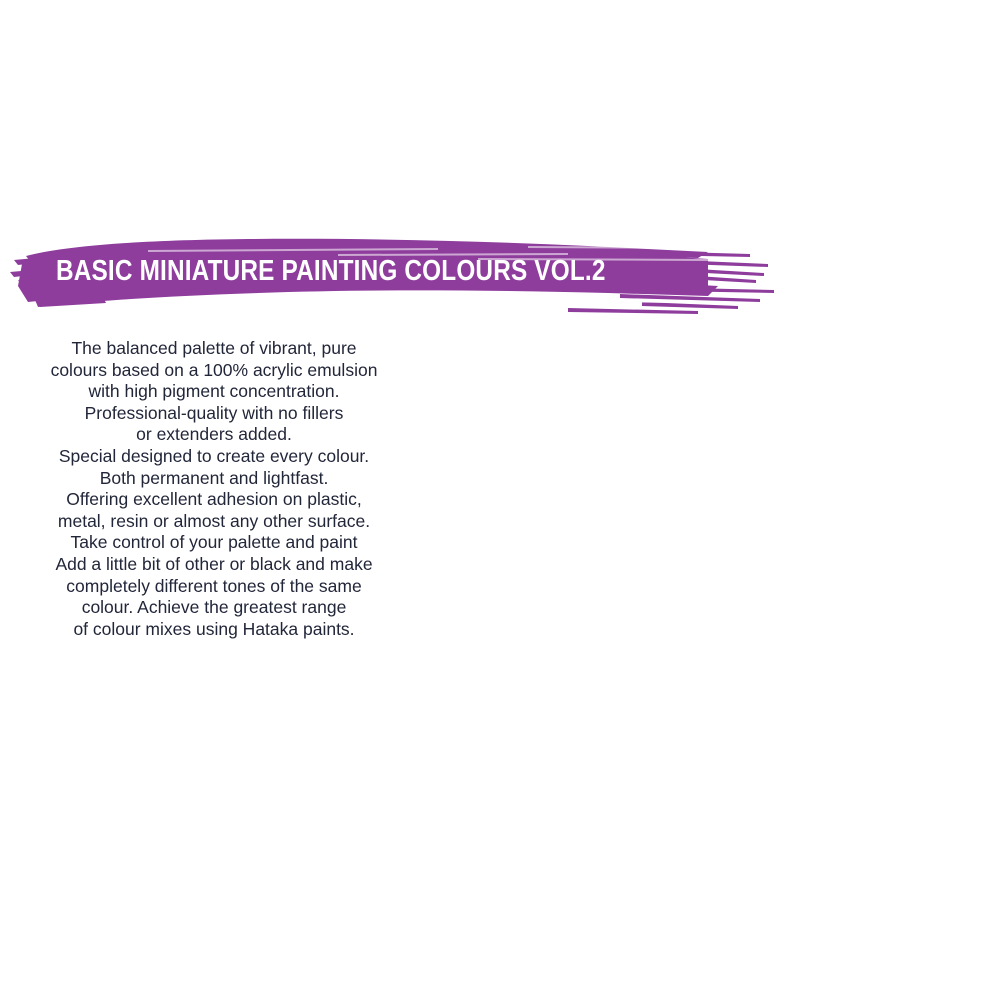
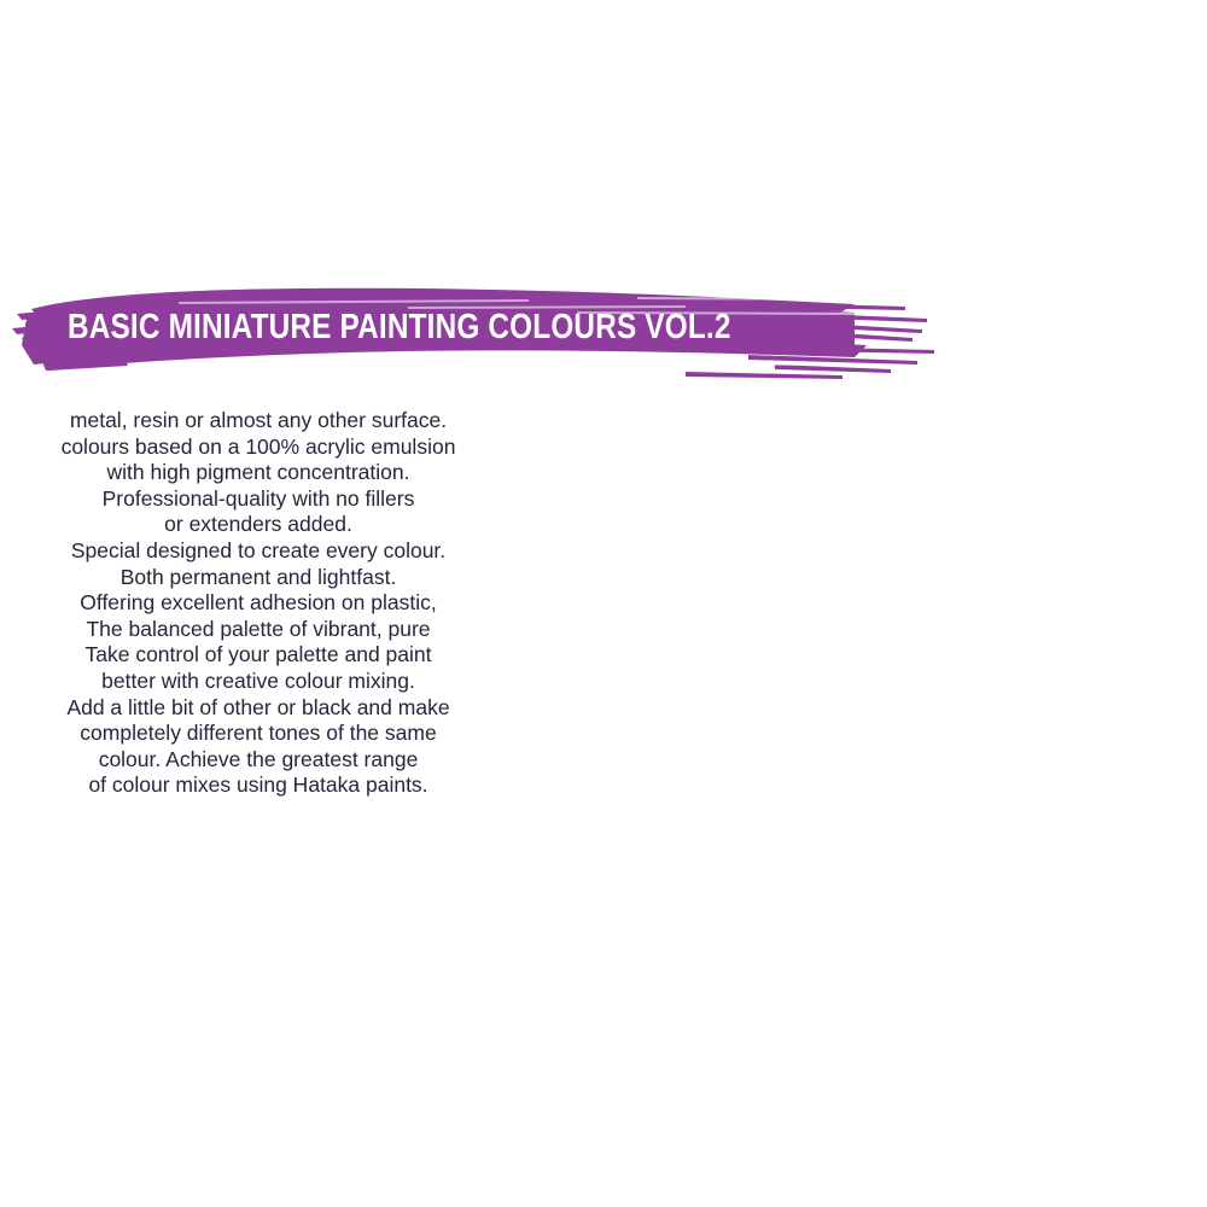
  BASIC MINIATURE PAINTING COLOURS VOL.2
- The balanced palette of vibrant, pure
+ metal, resin or almost any other surface.
  colours based on a 100% acrylic emulsion
  with high pigment concentration.
  Professional-quality with no fillers
  or extenders added.
  Special designed to create every colour.
  Both permanent and lightfast.
  Offering excellent adhesion on plastic,
- metal, resin or almost any other surface.
+ The balanced palette of vibrant, pure
  Take control of your palette and paint
+ better with creative colour mixing.
  Add a little bit of other or black and make
  completely different tones of the same
  colour. Achieve the greatest range
  of colour mixes using Hataka paints.
